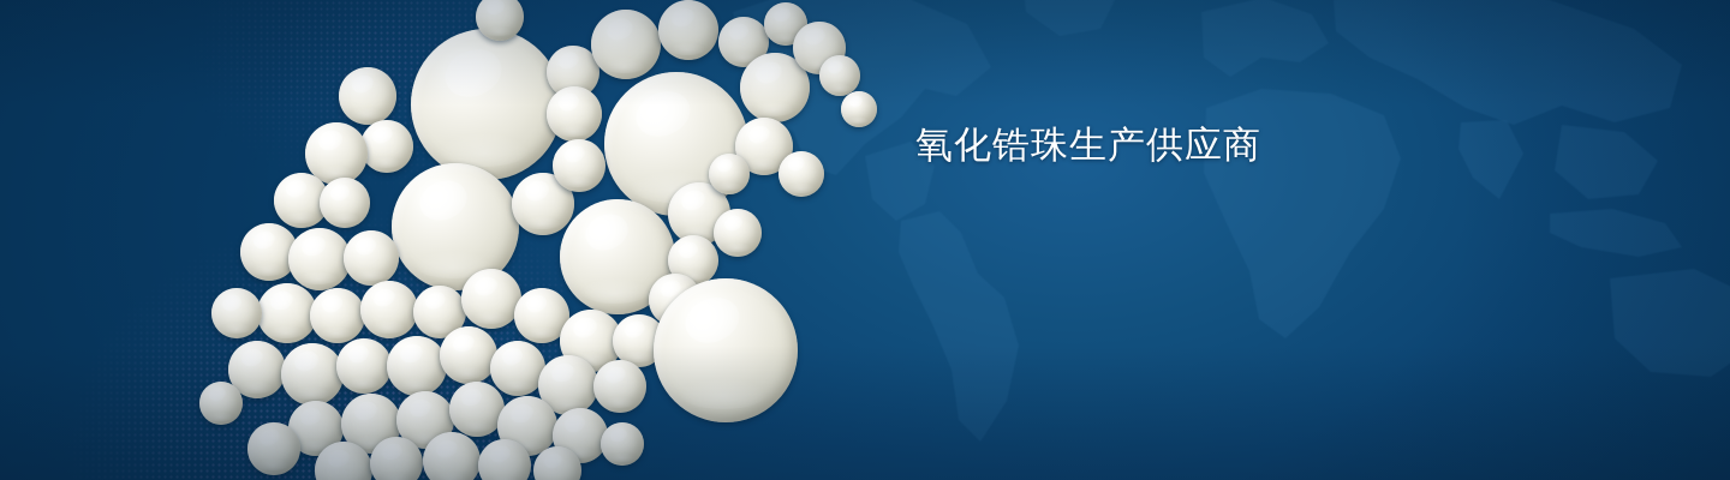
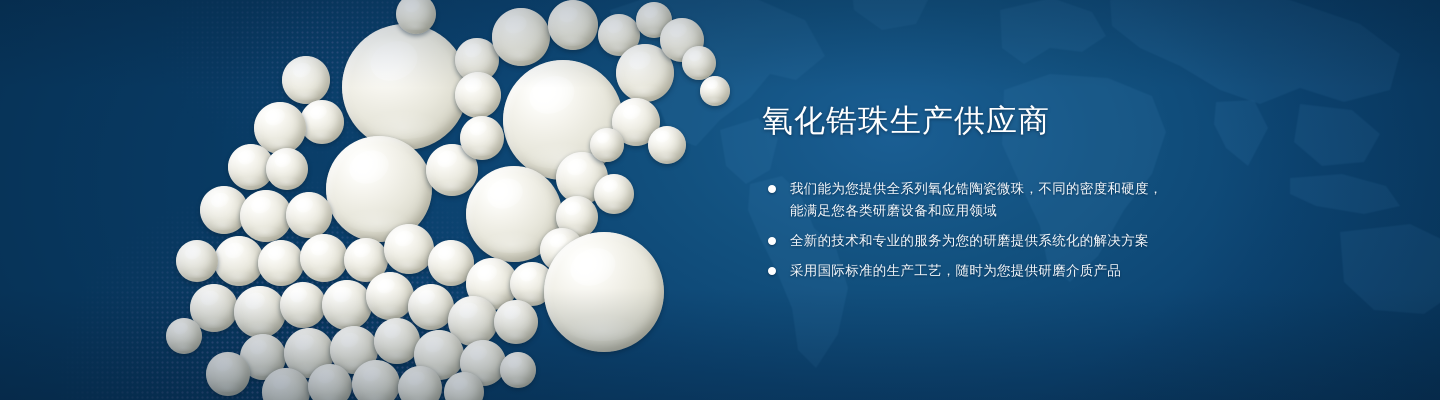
  氧化锆珠生产供应商
+ 我们能为您提供全系列氧化锆陶瓷微珠，不同的密度和硬度，
+ 能满足您各类研磨设备和应用领域
+ 全新的技术和专业的服务为您的研磨提供系统化的解决方案
+ 采用国际标准的生产工艺，随时为您提供研磨介质产品
